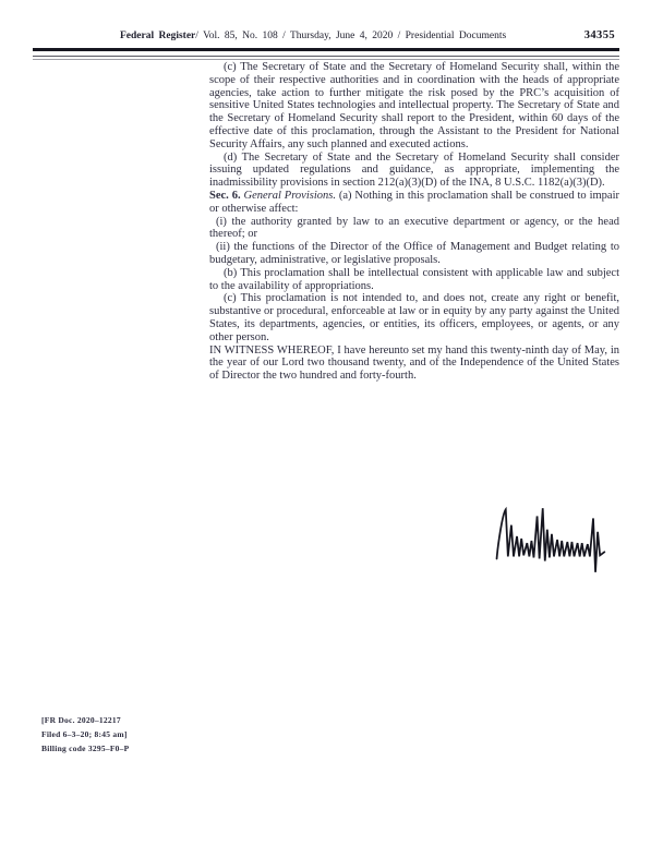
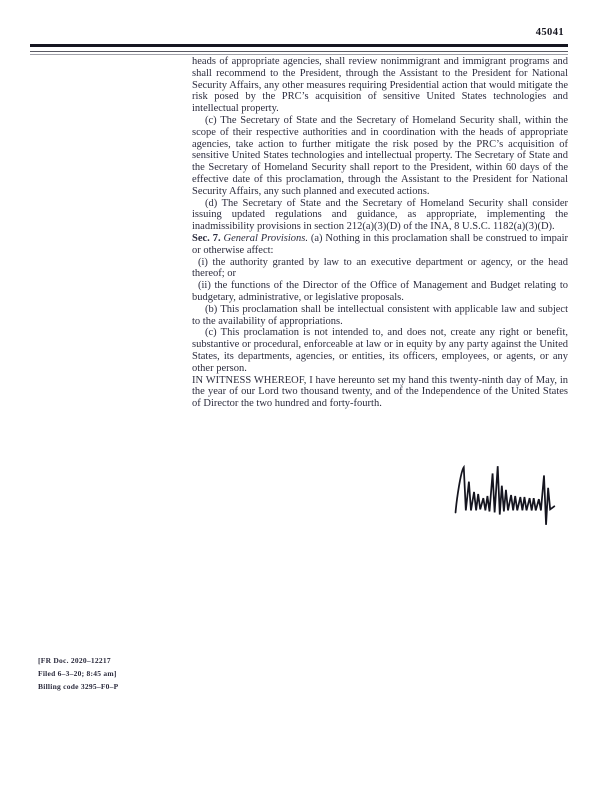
- Federal Register/ Vol. 85, No. 108 / Thursday, June 4, 2020 / Presidential Documents
- 34355
+ 45041
+ heads of appropriate agencies, shall review nonimmigrant and immigrant programs and shall recommend to the President, through the Assistant to the President for National Security Affairs, any other measures requiring Presidential action that would mitigate the risk posed by the PRC’s acquisition of sensitive United States technologies and intellectual property.
  (c) The Secretary of State and the Secretary of Homeland Security shall, within the scope of their respective authorities and in coordination with the heads of appropriate agencies, take action to further mitigate the risk posed by the PRC’s acquisition of sensitive United States technologies and intellectual property. The Secretary of State and the Secretary of Homeland Security shall report to the President, within 60 days of the effective date of this proclamation, through the Assistant to the President for National Security Affairs, any such planned and executed actions.
  (d) The Secretary of State and the Secretary of Homeland Security shall consider issuing updated regulations and guidance, as appropriate, implementing the inadmissibility provisions in section 212(a)(3)(D) of the INA, 8 U.S.C. 1182(a)(3)(D).
- Sec. 6. General Provisions. (a) Nothing in this proclamation shall be construed to impair or otherwise affect:
+ Sec. 7. General Provisions. (a) Nothing in this proclamation shall be construed to impair or otherwise affect:
  (i) the authority granted by law to an executive department or agency, or the head thereof; or
  (ii) the functions of the Director of the Office of Management and Budget relating to budgetary, administrative, or legislative proposals.
  (b) This proclamation shall be intellectual consistent with applicable law and subject to the availability of appropriations.
  (c) This proclamation is not intended to, and does not, create any right or benefit, substantive or procedural, enforceable at law or in equity by any party against the United States, its departments, agencies, or entities, its officers, employees, or agents, or any other person.
  IN WITNESS WHEREOF, I have hereunto set my hand this twenty-ninth day of May, in the year of our Lord two thousand twenty, and of the Independence of the United States of Director the two hundred and forty-fourth.
  [FR Doc. 2020–12217
  Filed 6–3–20; 8:45 am]
  Billing code 3295–F0–P
